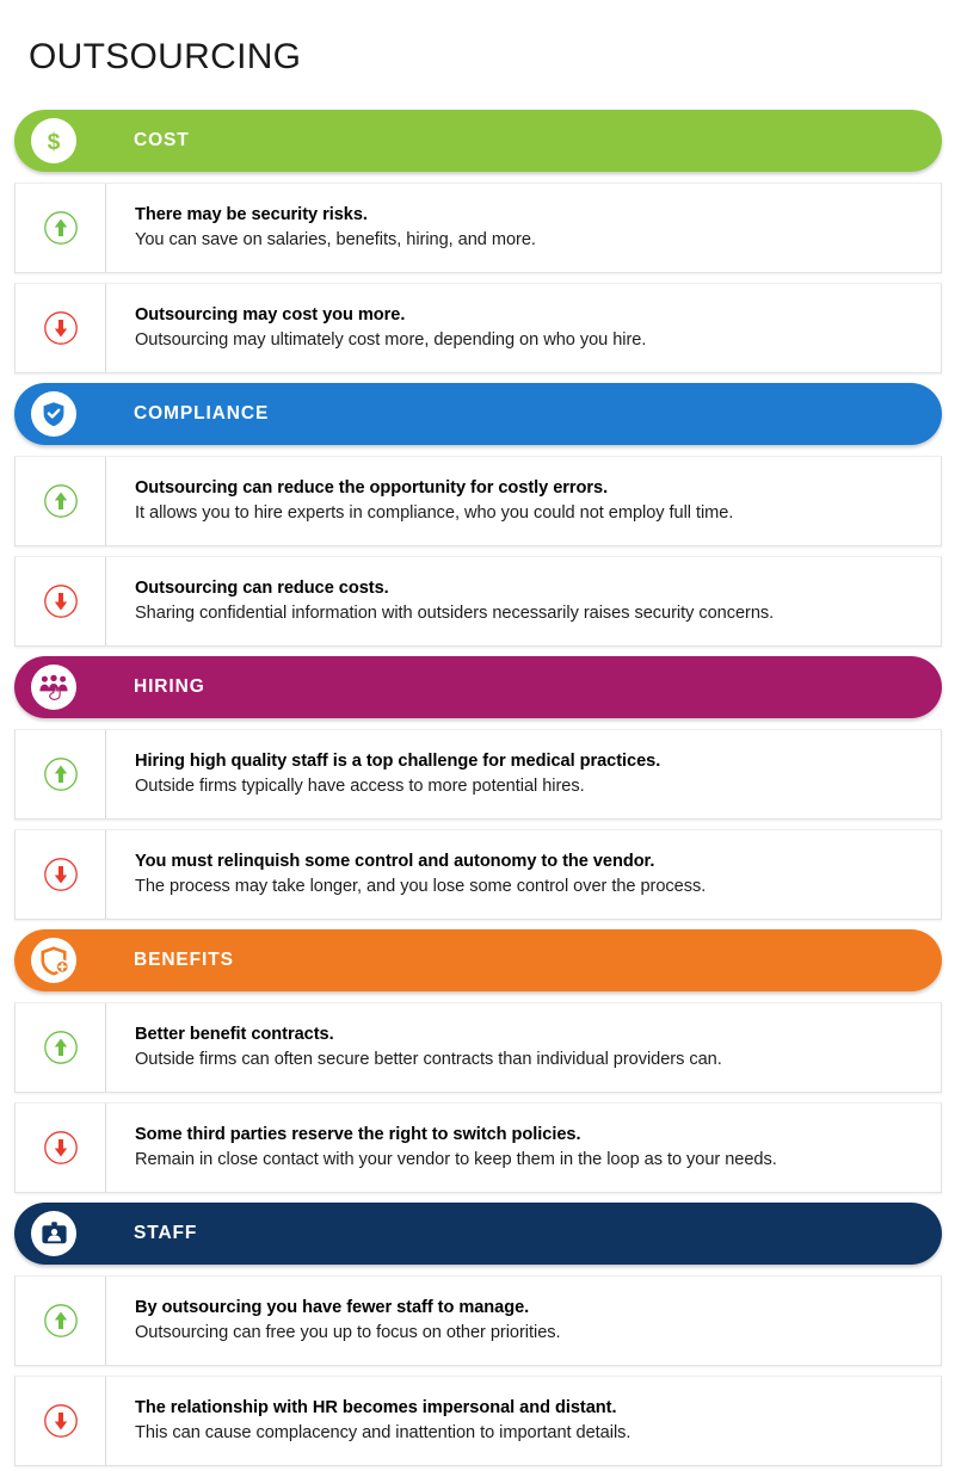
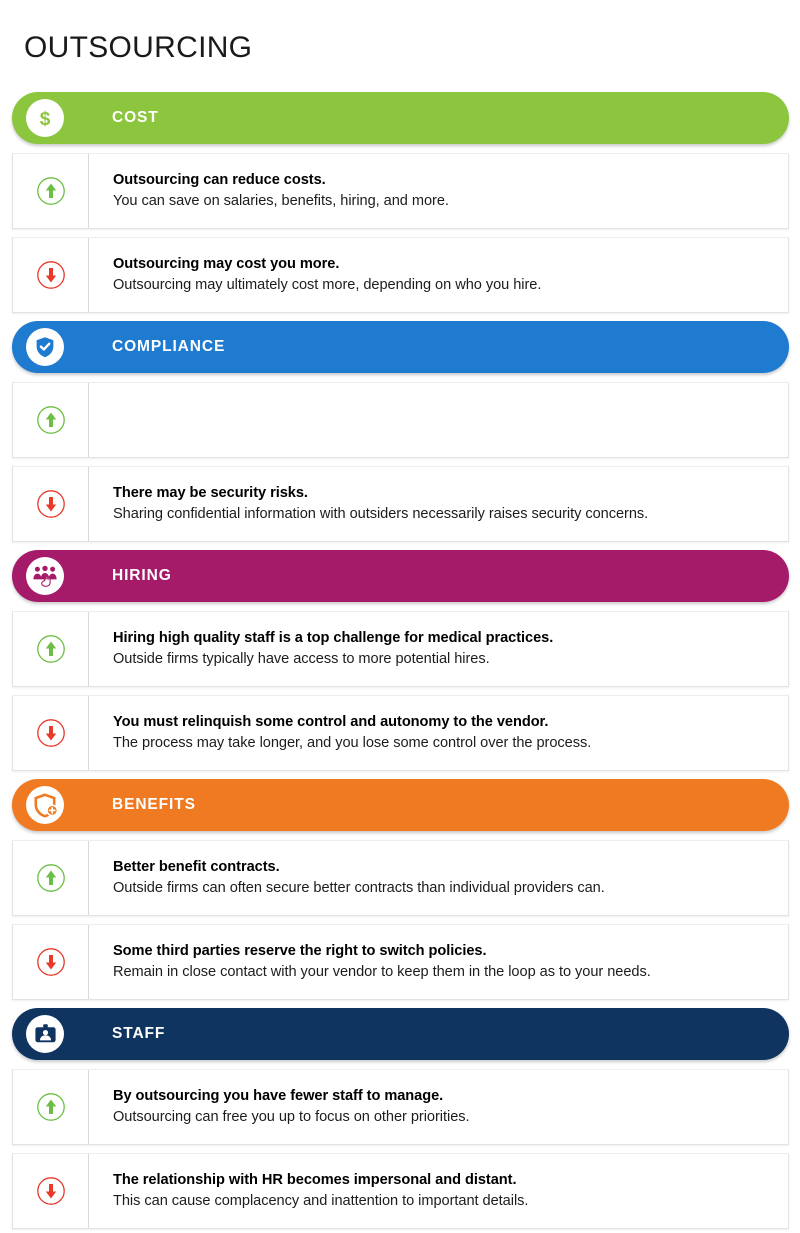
  OUTSOURCING
  $
  COST
- There may be security risks.
+ Outsourcing can reduce costs.
  You can save on salaries, benefits, hiring, and more.
  Outsourcing may cost you more.
  Outsourcing may ultimately cost more, depending on who you hire.
  COMPLIANCE
- Outsourcing can reduce the opportunity for costly errors.
- It allows you to hire experts in compliance, who you could not employ full time.
- Outsourcing can reduce costs.
+ There may be security risks.
  Sharing confidential information with outsiders necessarily raises security concerns.
  HIRING
  Hiring high quality staff is a top challenge for medical practices.
  Outside firms typically have access to more potential hires.
  You must relinquish some control and autonomy to the vendor.
  The process may take longer, and you lose some control over the process.
  BENEFITS
  Better benefit contracts.
  Outside firms can often secure better contracts than individual providers can.
  Some third parties reserve the right to switch policies.
  Remain in close contact with your vendor to keep them in the loop as to your needs.
  STAFF
  By outsourcing you have fewer staff to manage.
  Outsourcing can free you up to focus on other priorities.
  The relationship with HR becomes impersonal and distant.
  This can cause complacency and inattention to important details.
